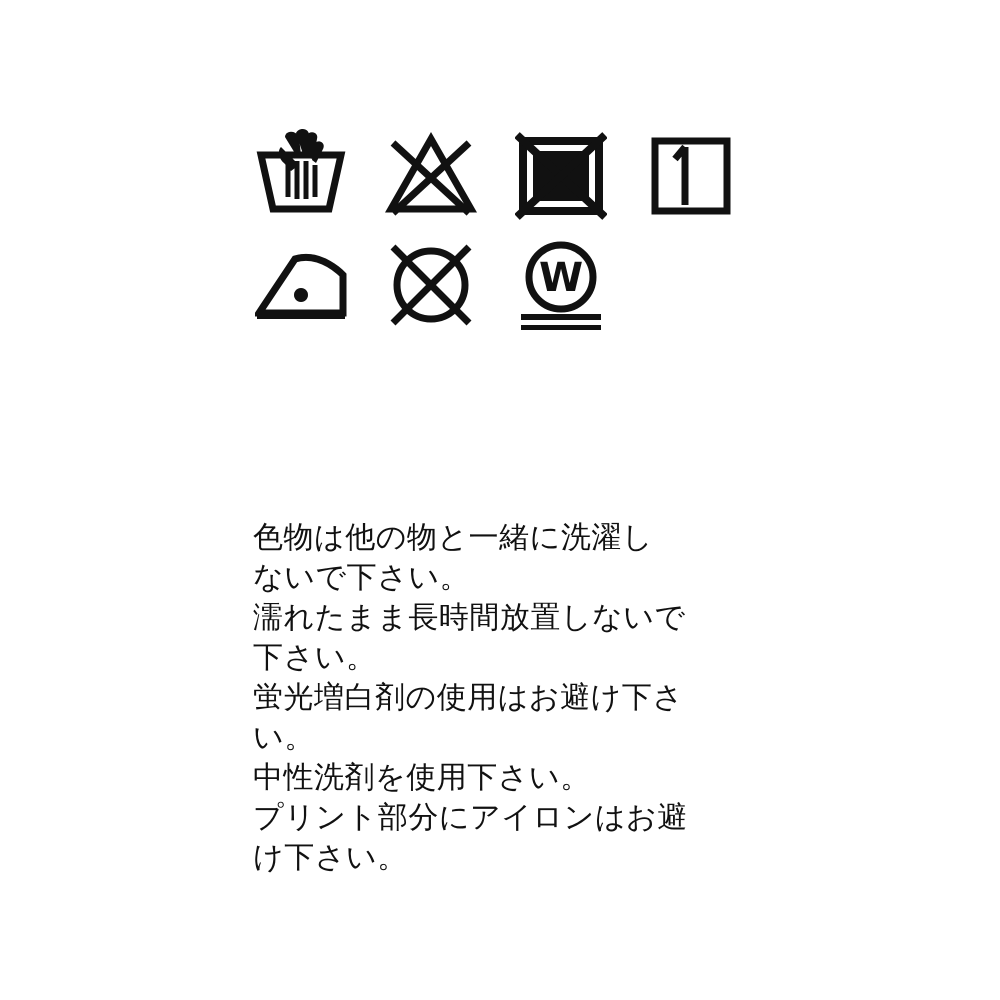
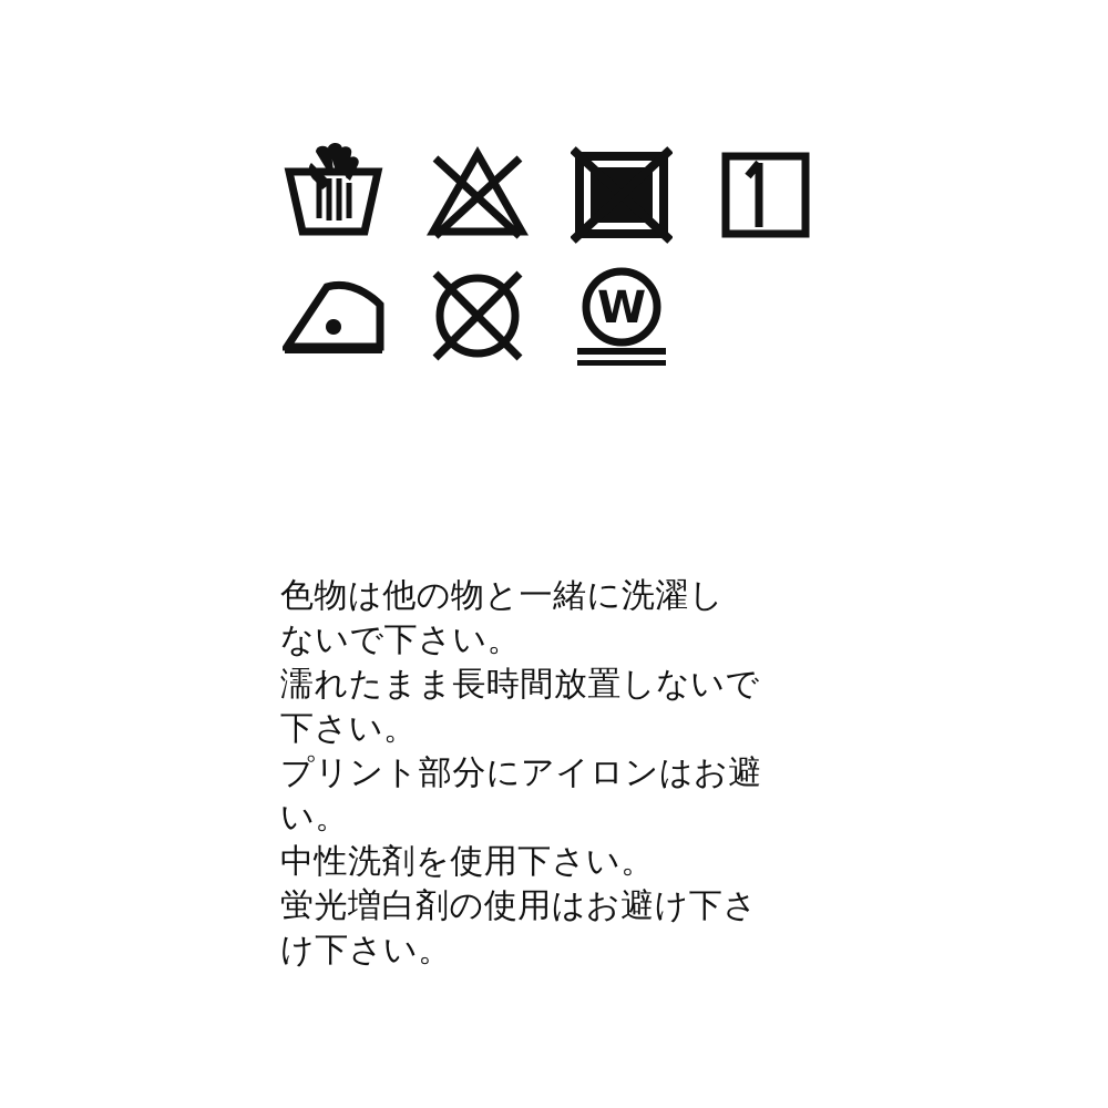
  W
  色物は他の物と一緒に洗濯し
  ないで下さい。
  濡れたまま長時間放置しないで
  下さい。
- 蛍光増白剤の使用はお避け下さ
+ プリント部分にアイロンはお避
  い。
  中性洗剤を使用下さい。
- プリント部分にアイロンはお避
+ 蛍光増白剤の使用はお避け下さ
  け下さい。
